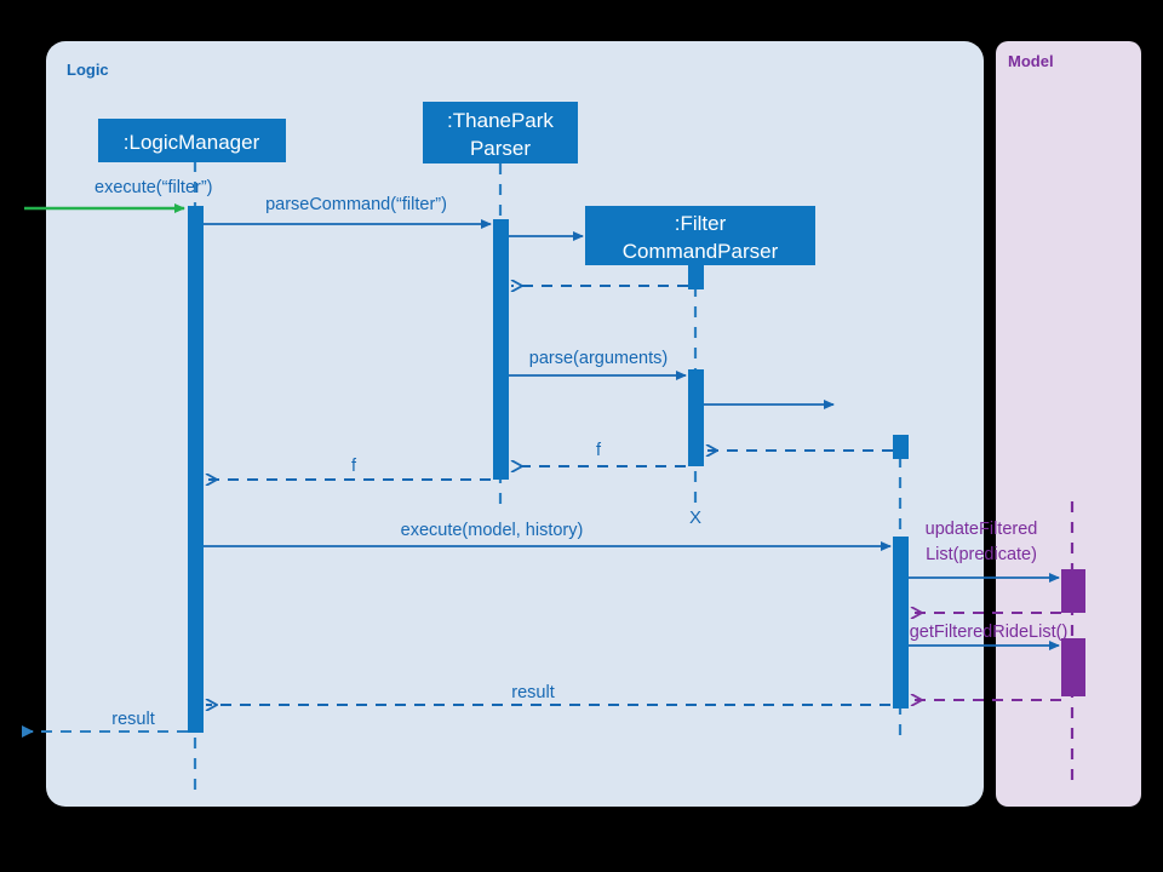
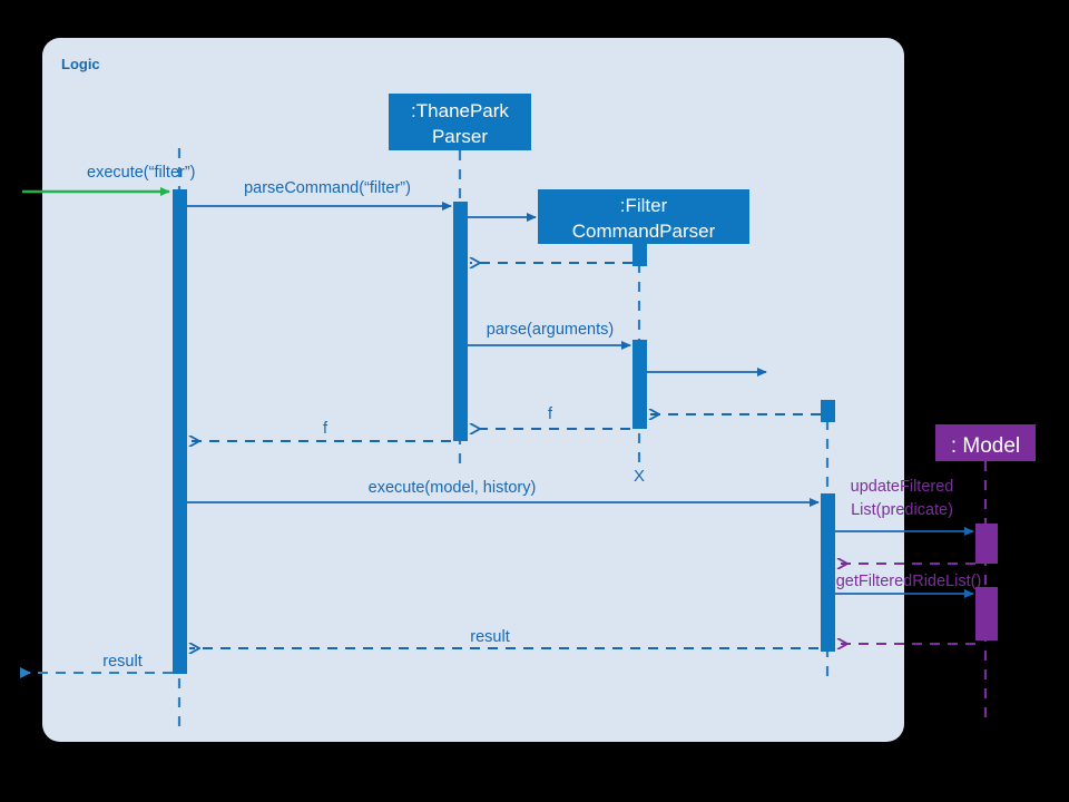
  Logic
- Model
  X
  execute(“filter”)
  parseCommand(“filter”)
  parse(arguments)
  f
  f
  execute(model, history)
  updateFiltered
  List(predicate)
  getFilteredRideList()
  result
  result
- :LogicManager
  :ThanePark
  Parser
  :Filter
  CommandParser
+ : Model
